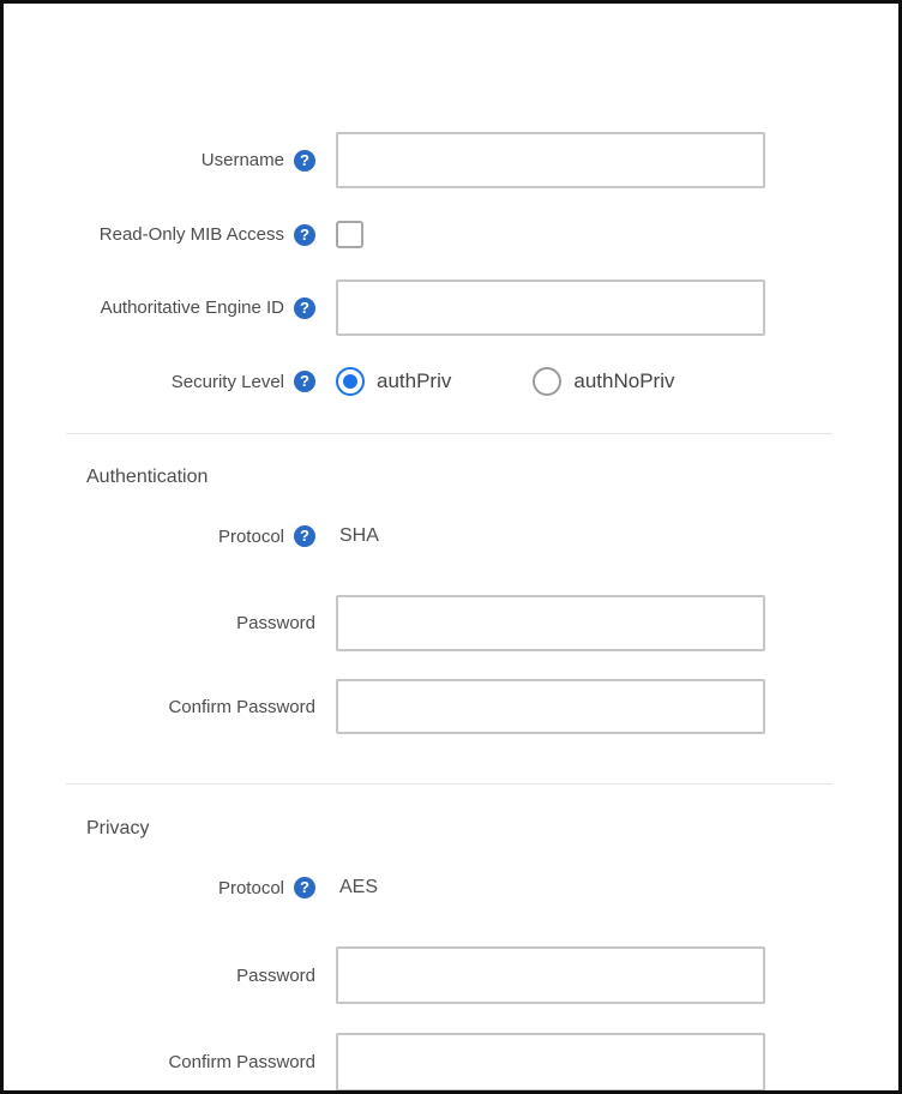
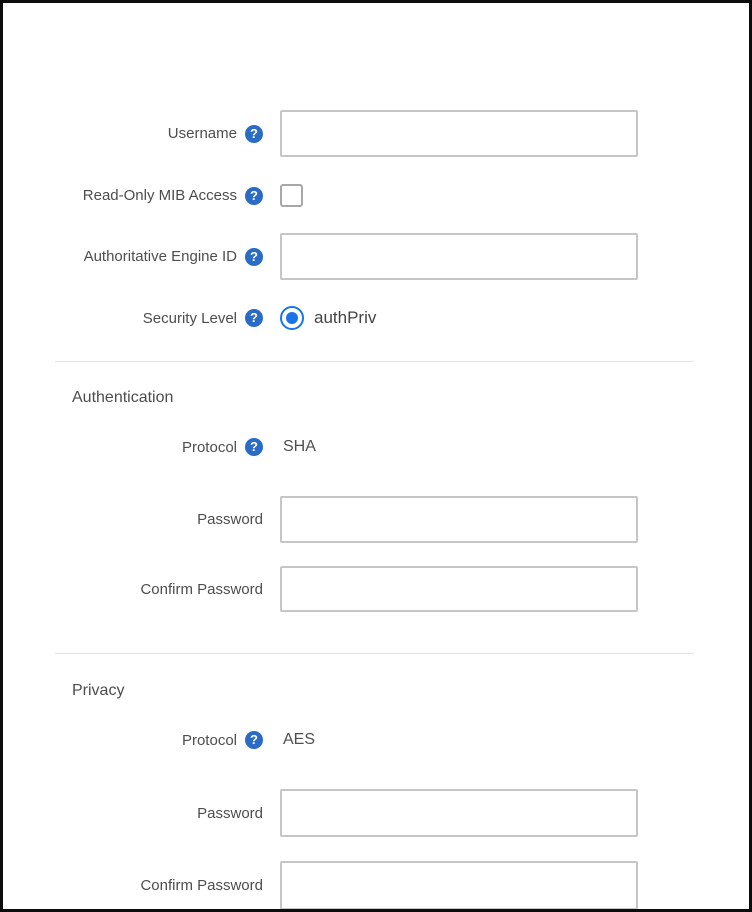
  Username
  ?
  Read-Only MIB Access
  ?
  Authoritative Engine ID
  ?
  Security Level
  ?
  authPriv
- authNoPriv
  Authentication
  Protocol
  ?
  SHA
  Password
  Confirm Password
  Privacy
  Protocol
  ?
  AES
  Password
  Confirm Password
